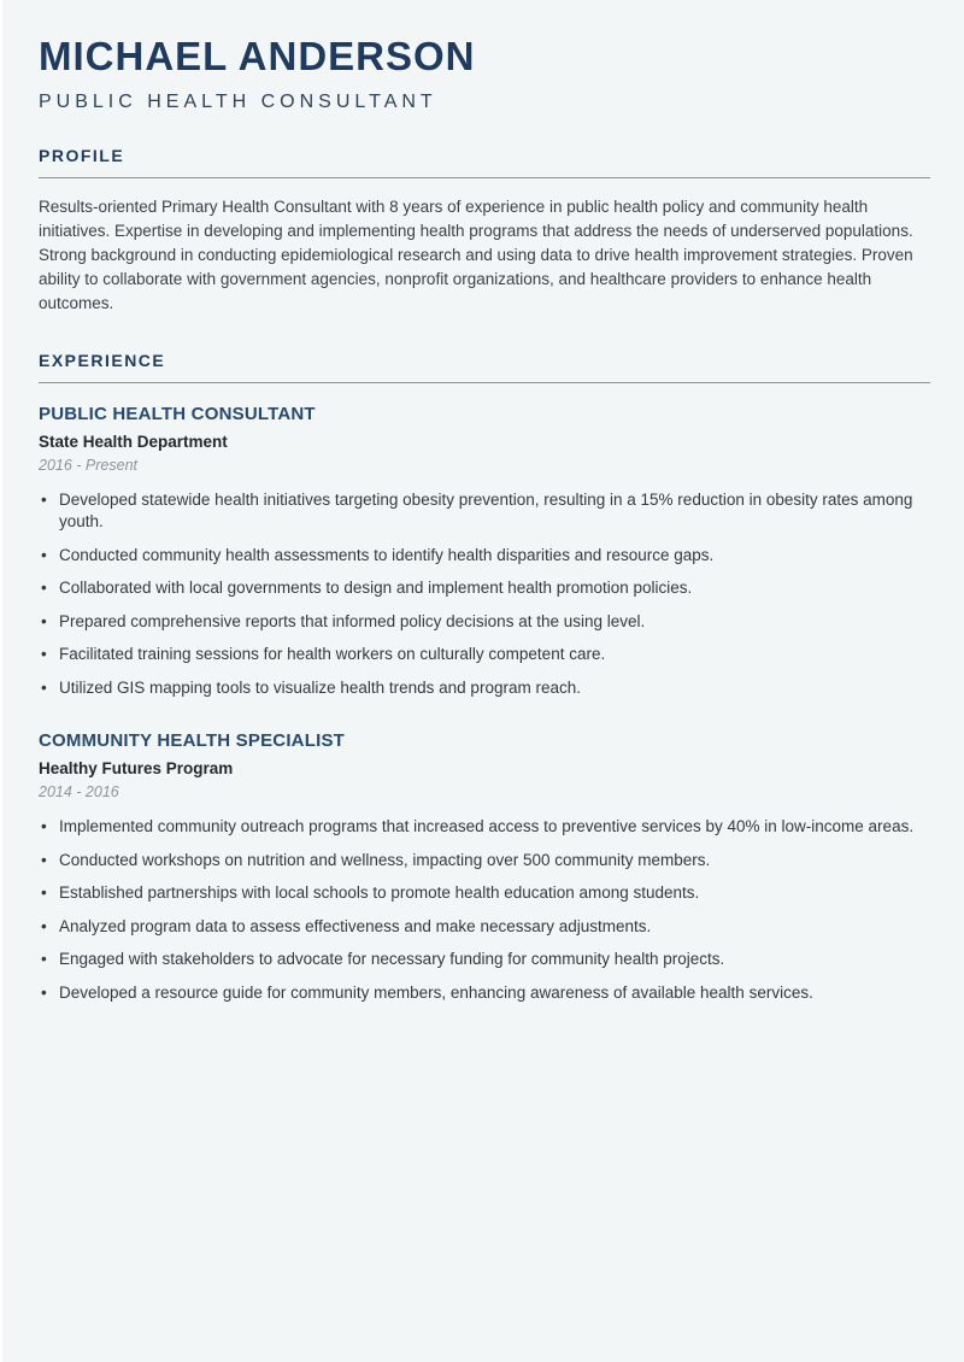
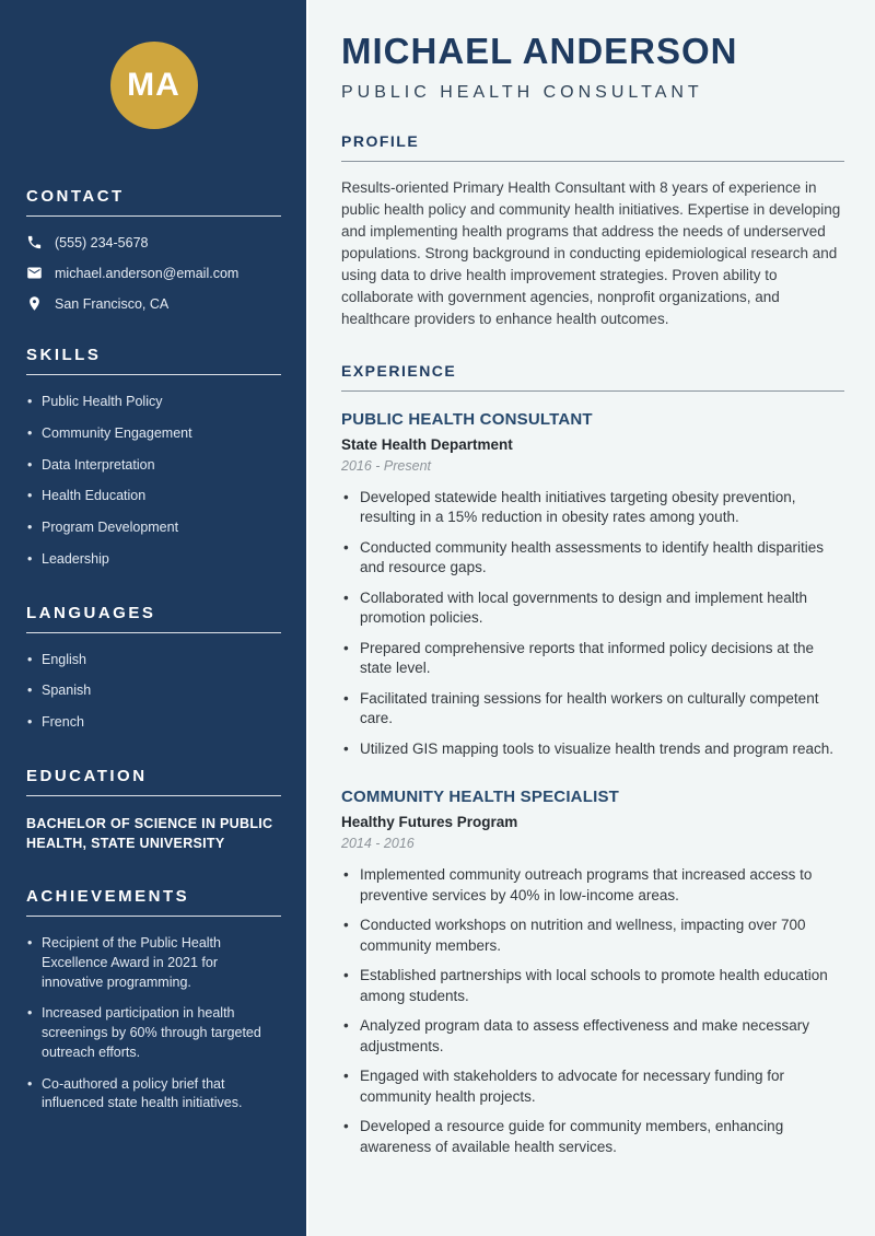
+ MA
+ CONTACT
+ (555) 234-5678
+ michael.anderson@email.com
+ San Francisco, CA
+ SKILLS
+ Public Health Policy
+ Community Engagement
+ Data Interpretation
+ Health Education
+ Program Development
+ Leadership
+ LANGUAGES
+ English
+ Spanish
+ French
+ EDUCATION
+ BACHELOR OF SCIENCE IN PUBLIC HEALTH, STATE UNIVERSITY
+ ACHIEVEMENTS
+ Recipient of the Public Health Excellence Award in 2021 for innovative programming.
+ Increased participation in health screenings by 60% through targeted outreach efforts.
+ Co-authored a policy brief that influenced state health initiatives.
  MICHAEL ANDERSON
  PUBLIC HEALTH CONSULTANT
  PROFILE
  Results-oriented Primary Health Consultant with 8 years of experience in public health policy and community health initiatives. Expertise in developing and implementing health programs that address the needs of underserved populations. Strong background in conducting epidemiological research and using data to drive health improvement strategies. Proven ability to collaborate with government agencies, nonprofit organizations, and healthcare providers to enhance health outcomes.
  EXPERIENCE
  PUBLIC HEALTH CONSULTANT
  State Health Department
  2016 - Present
  Developed statewide health initiatives targeting obesity prevention, resulting in a 15% reduction in obesity rates among youth.
  Conducted community health assessments to identify health disparities and resource gaps.
  Collaborated with local governments to design and implement health promotion policies.
- Prepared comprehensive reports that informed policy decisions at the using level.
+ Prepared comprehensive reports that informed policy decisions at the state level.
  Facilitated training sessions for health workers on culturally competent care.
  Utilized GIS mapping tools to visualize health trends and program reach.
  COMMUNITY HEALTH SPECIALIST
  Healthy Futures Program
  2014 - 2016
  Implemented community outreach programs that increased access to preventive services by 40% in low-income areas.
- Conducted workshops on nutrition and wellness, impacting over 500 community members.
+ Conducted workshops on nutrition and wellness, impacting over 700 community members.
  Established partnerships with local schools to promote health education among students.
  Analyzed program data to assess effectiveness and make necessary adjustments.
  Engaged with stakeholders to advocate for necessary funding for community health projects.
  Developed a resource guide for community members, enhancing awareness of available health services.
